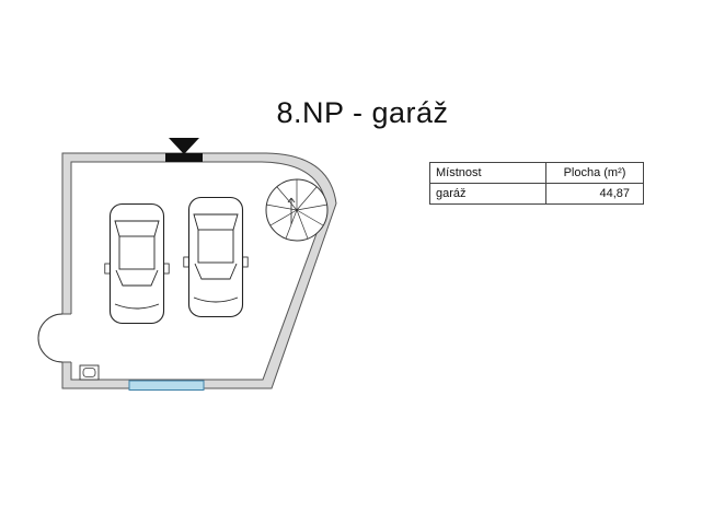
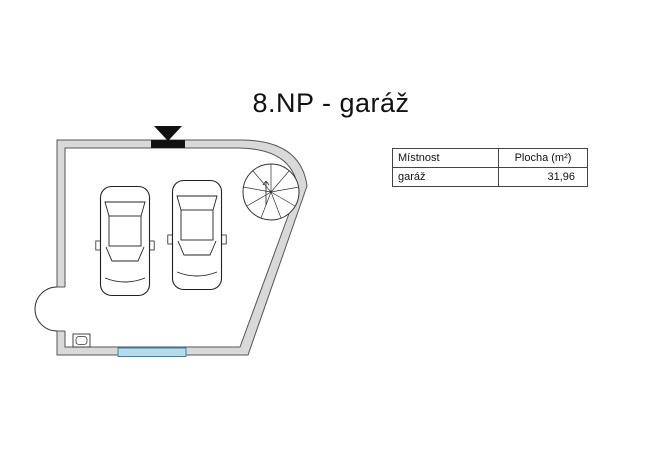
  8.NP - garáž
  Místnost
  Plocha (m²)
  garáž
- 44,87
+ 31,96
